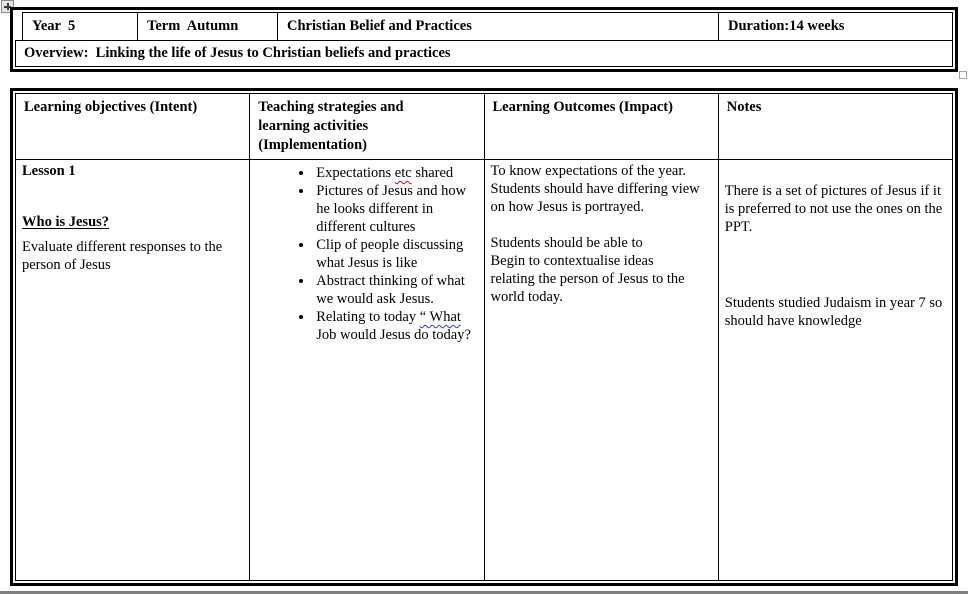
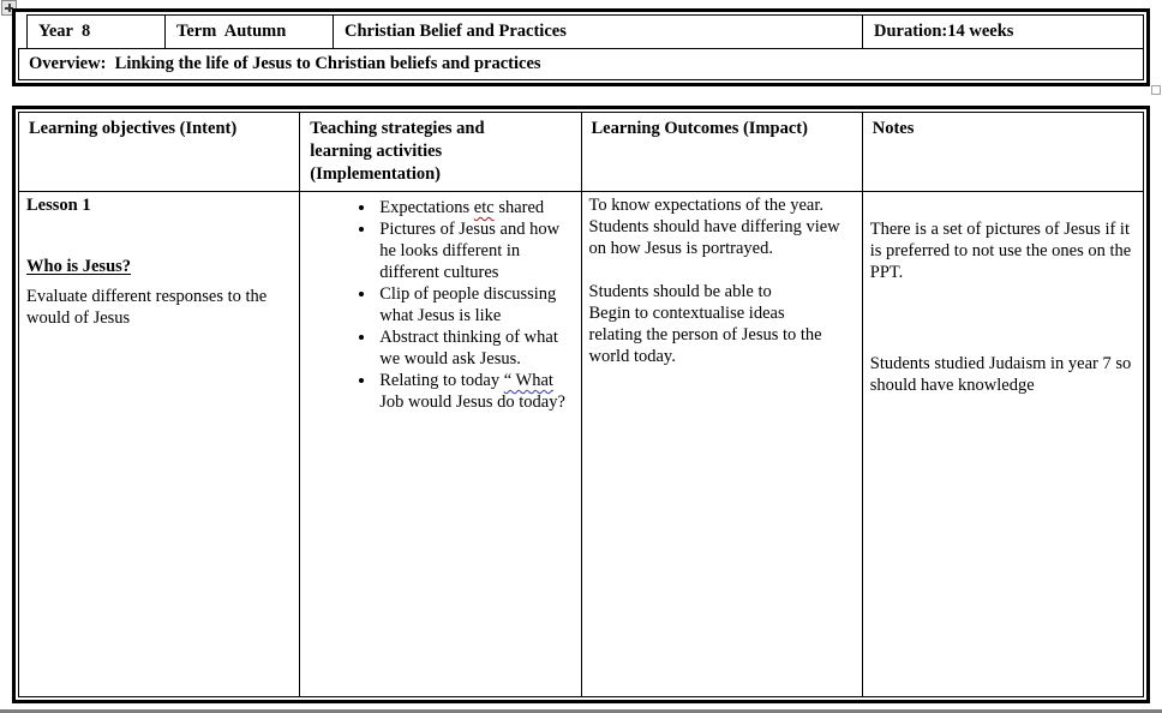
- Year 5
+ Year 8
  Term Autumn
  Christian Belief and Practices
  Duration:14 weeks
  Overview: Linking the life of Jesus to Christian beliefs and practices
  Learning objectives (Intent)	Teaching strategies and learning activities (Implementation)	Learning Outcomes (Impact)	Notes
- Lesson 1 Who is Jesus? Evaluate different responses to the person of Jesus	Expectations etc shared Pictures of Jesus and how he looks different in different cultures Clip of people discussing what Jesus is like Abstract thinking of what we would ask Jesus. Relating to today “ What Job would Jesus do today?	To know expectations of the year. Students should have differing view on how Jesus is portrayed. Students should be able to Begin to contextualise ideas relating the person of Jesus to the world today.	There is a set of pictures of Jesus if it is preferred to not use the ones on the PPT. Students studied Judaism in year 7 so should have knowledge
+ Lesson 1 Who is Jesus? Evaluate different responses to the would of Jesus	Expectations etc shared Pictures of Jesus and how he looks different in different cultures Clip of people discussing what Jesus is like Abstract thinking of what we would ask Jesus. Relating to today “ What Job would Jesus do today?	To know expectations of the year. Students should have differing view on how Jesus is portrayed. Students should be able to Begin to contextualise ideas relating the person of Jesus to the world today.	There is a set of pictures of Jesus if it is preferred to not use the ones on the PPT. Students studied Judaism in year 7 so should have knowledge
